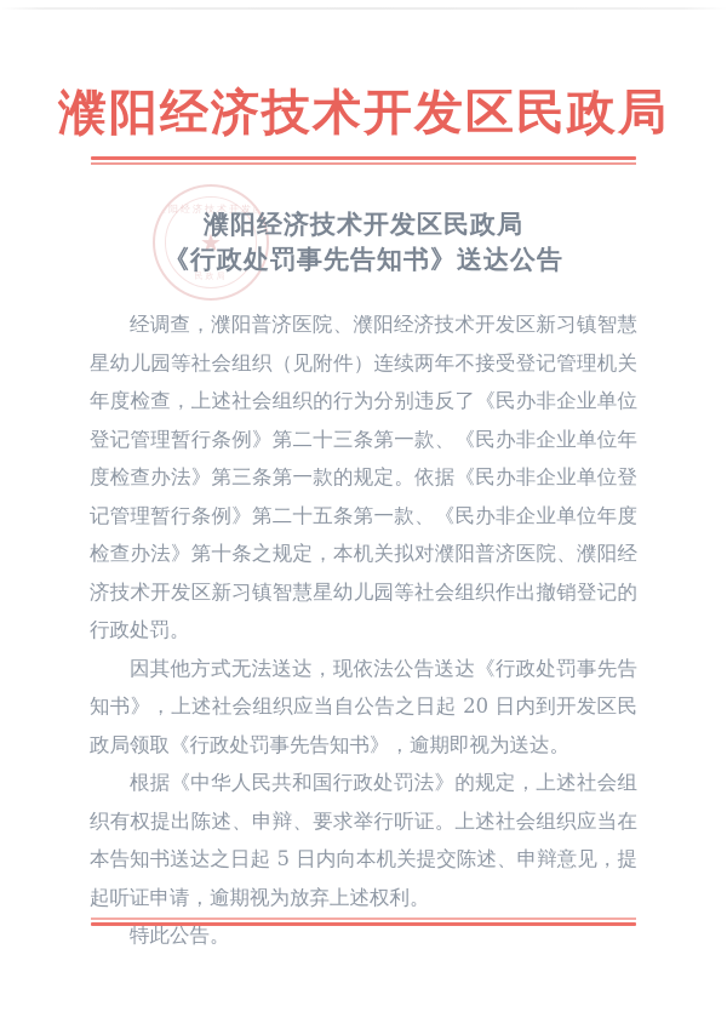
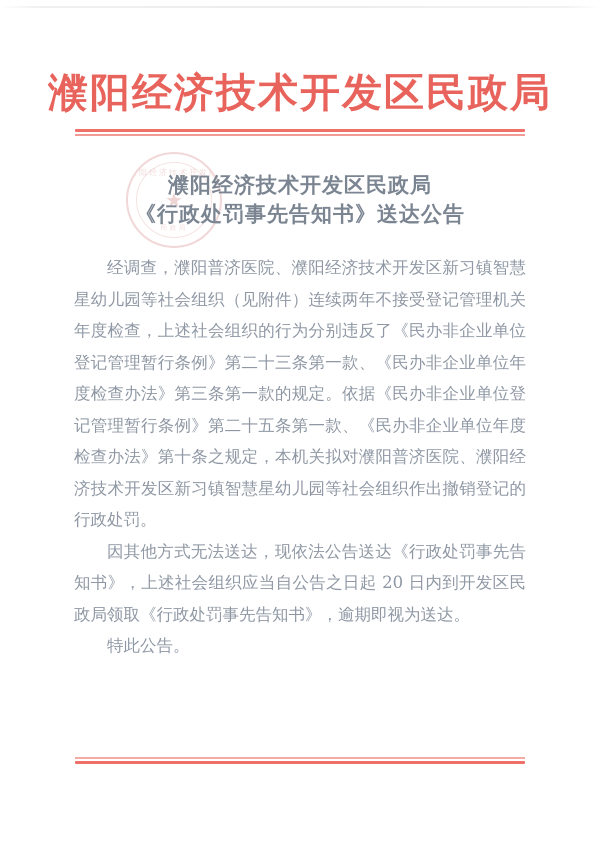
  濮阳经济技术开发区民政局
  濮阳经济技术开发区
  ★
  民政局
  濮阳经济技术开发区民政局
  《行政处罚事先告知书》送达公告
  经调查，濮阳普济医院、濮阳经济技术开发区新习镇智慧星幼儿园等社会组织（见附件）连续两年不接受登记管理机关年度检查，上述社会组织的行为分别违反了《民办非企业单位登记管理暂行条例》第二十三条第一款、《民办非企业单位年度检查办法》第三条第一款的规定。依据《民办非企业单位登记管理暂行条例》第二十五条第一款、《民办非企业单位年度检查办法》第十条之规定，本机关拟对濮阳普济医院、濮阳经济技术开发区新习镇智慧星幼儿园等社会组织作出撤销登记的行政处罚。
  因其他方式无法送达，现依法公告送达《行政处罚事先告知书》，上述社会组织应当自公告之日起 20 日内到开发区民政局领取《行政处罚事先告知书》，逾期即视为送达。
- 根据《中华人民共和国行政处罚法》的规定，上述社会组织有权提出陈述、申辩、要求举行听证。上述社会组织应当在本告知书送达之日起 5 日内向本机关提交陈述、申辩意见，提起听证申请，逾期视为放弃上述权利。
  特此公告。
